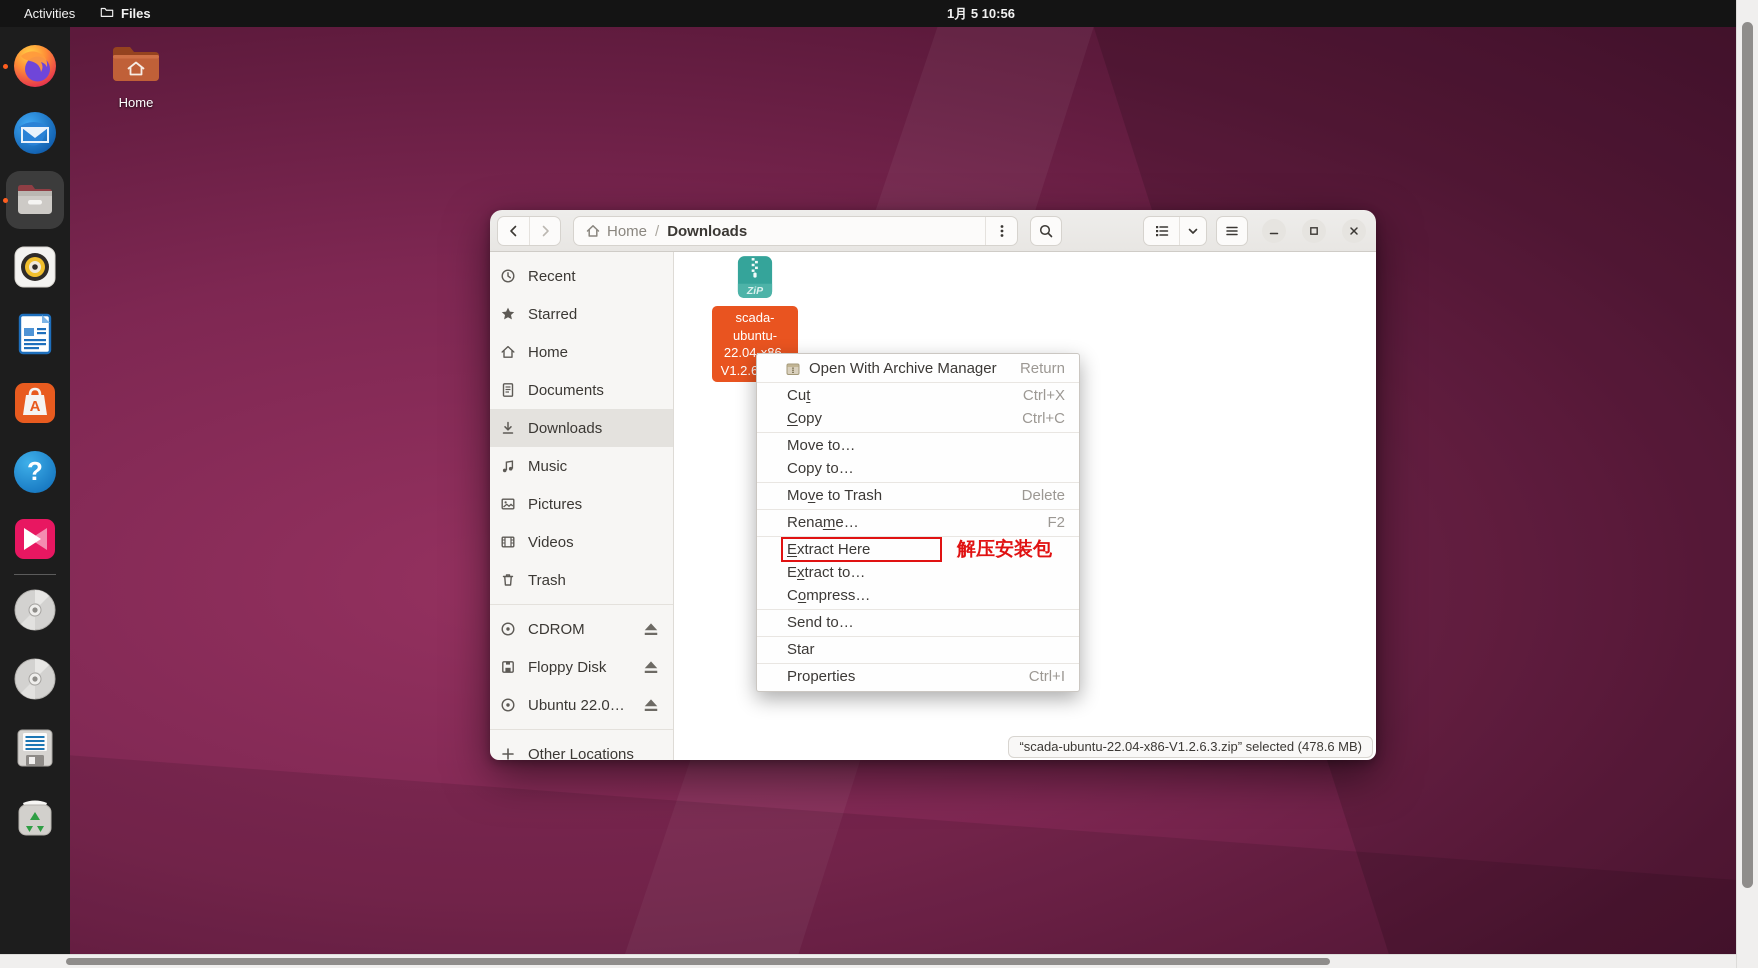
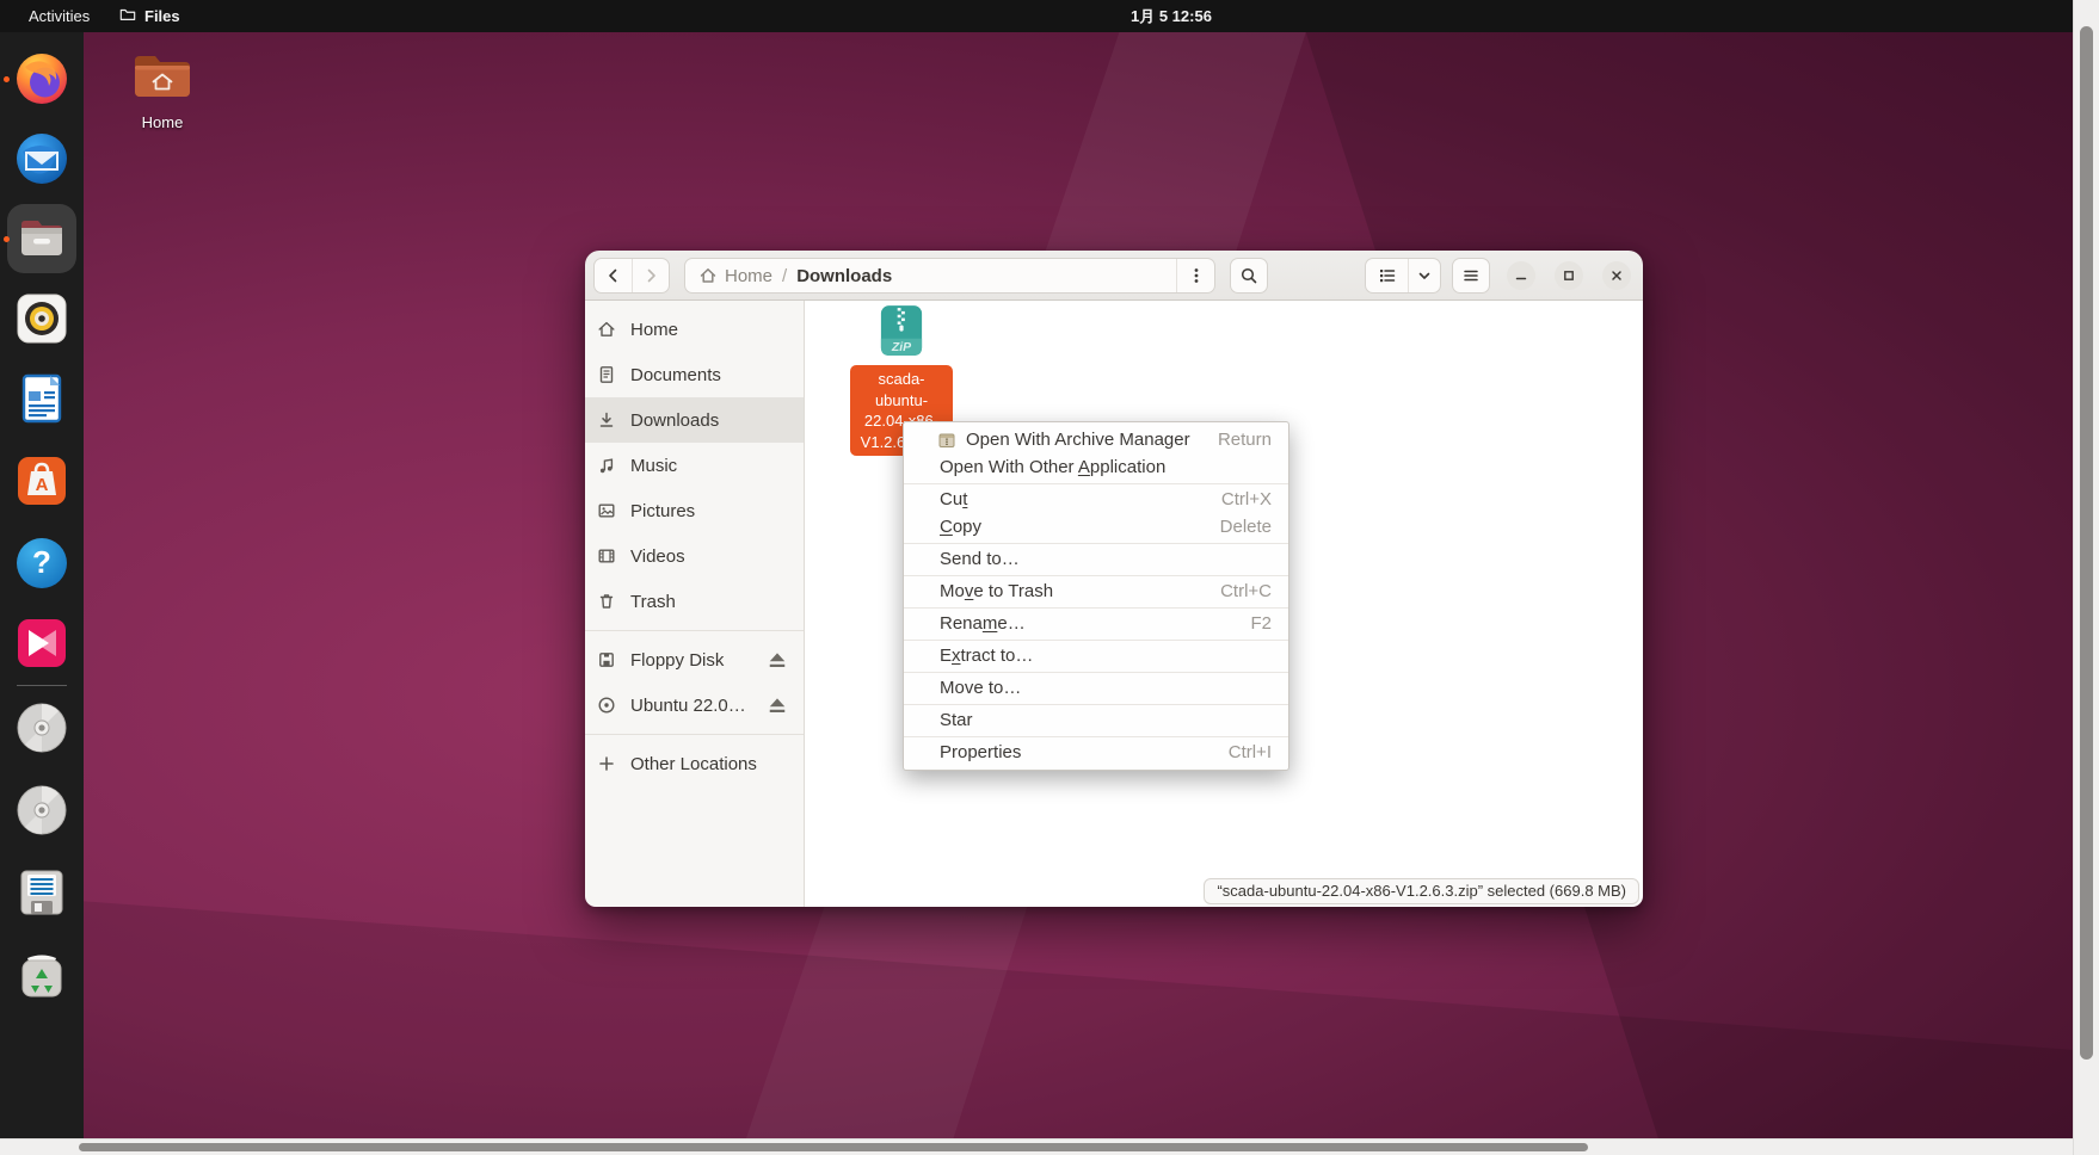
  Activities
  Files
- 1月 5 10:56
+ 1月 5 12:56
  A
  ?
  Home
  Home
  /
  Downloads
- Recent
- Starred
  Home
  Documents
  Downloads
  Music
  Pictures
  Videos
  Trash
- CDROM
  Floppy Disk
  Ubuntu 22.0…
  Other Locations
  ZiP
  scada-
  ubuntu-
- “scada-ubuntu-22.04-x86-V1.2.6.3.zip” selected (478.6 MB)
+ “scada-ubuntu-22.04-x86-V1.2.6.3.zip” selected (669.8 MB)
  Open With Archive Manager
  Return
+ Open With Other Application
  Cut
  Ctrl+X
  Copy
- Ctrl+C
+ Delete
- Move to…
+ Send to…
- Copy to…
  Move to Trash
- Delete
+ Ctrl+C
  Rename…
  F2
- Extract Here
- 解压安装包
  Extract to…
- Compress…
- Send to…
+ Move to…
  Star
  Properties
  Ctrl+I
